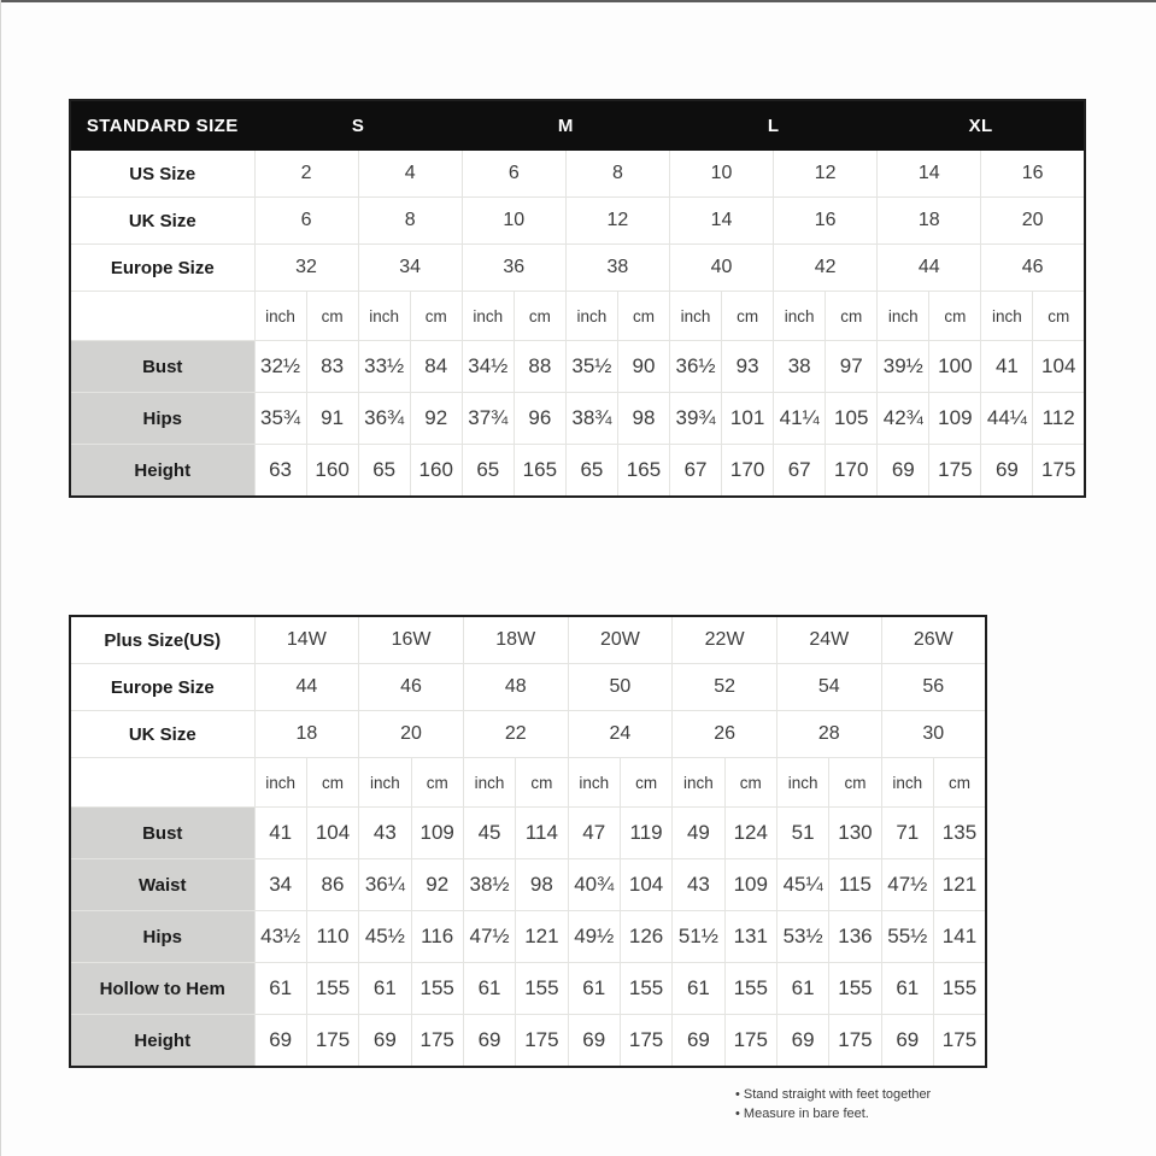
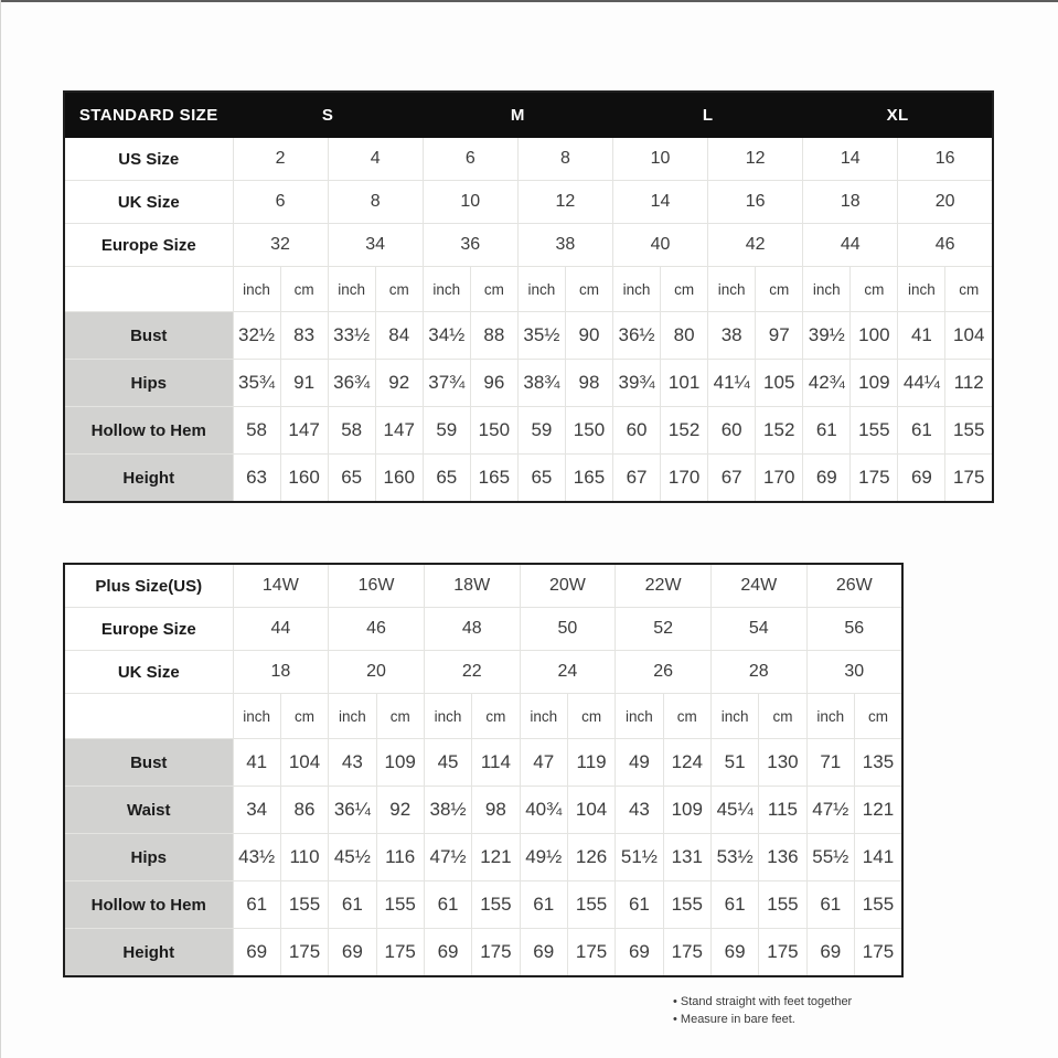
  STANDARD SIZE	S	M	L	XL
  US Size	2	4	6	8	10	12	14	16
  UK Size	6	8	10	12	14	16	18	20
  Europe Size	32	34	36	38	40	42	44	46
  	inch	cm	inch	cm	inch	cm	inch	cm	inch	cm	inch	cm	inch	cm	inch	cm
- Bust	32½	83	33½	84	34½	88	35½	90	36½	93	38	97	39½	100	41	104
+ Bust	32½	83	33½	84	34½	88	35½	90	36½	80	38	97	39½	100	41	104
  Hips	35¾	91	36¾	92	37¾	96	38¾	98	39¾	101	41¼	105	42¾	109	44¼	112
+ Hollow to Hem	58	147	58	147	59	150	59	150	60	152	60	152	61	155	61	155
  Height	63	160	65	160	65	165	65	165	67	170	67	170	69	175	69	175
  Plus Size(US)	14W	16W	18W	20W	22W	24W	26W
  Europe Size	44	46	48	50	52	54	56
  UK Size	18	20	22	24	26	28	30
  	inch	cm	inch	cm	inch	cm	inch	cm	inch	cm	inch	cm	inch	cm
  Bust	41	104	43	109	45	114	47	119	49	124	51	130	71	135
  Waist	34	86	36¼	92	38½	98	40¾	104	43	109	45¼	115	47½	121
  Hips	43½	110	45½	116	47½	121	49½	126	51½	131	53½	136	55½	141
  Hollow to Hem	61	155	61	155	61	155	61	155	61	155	61	155	61	155
  Height	69	175	69	175	69	175	69	175	69	175	69	175	69	175
  • Stand straight with feet together
  • Measure in bare feet.
